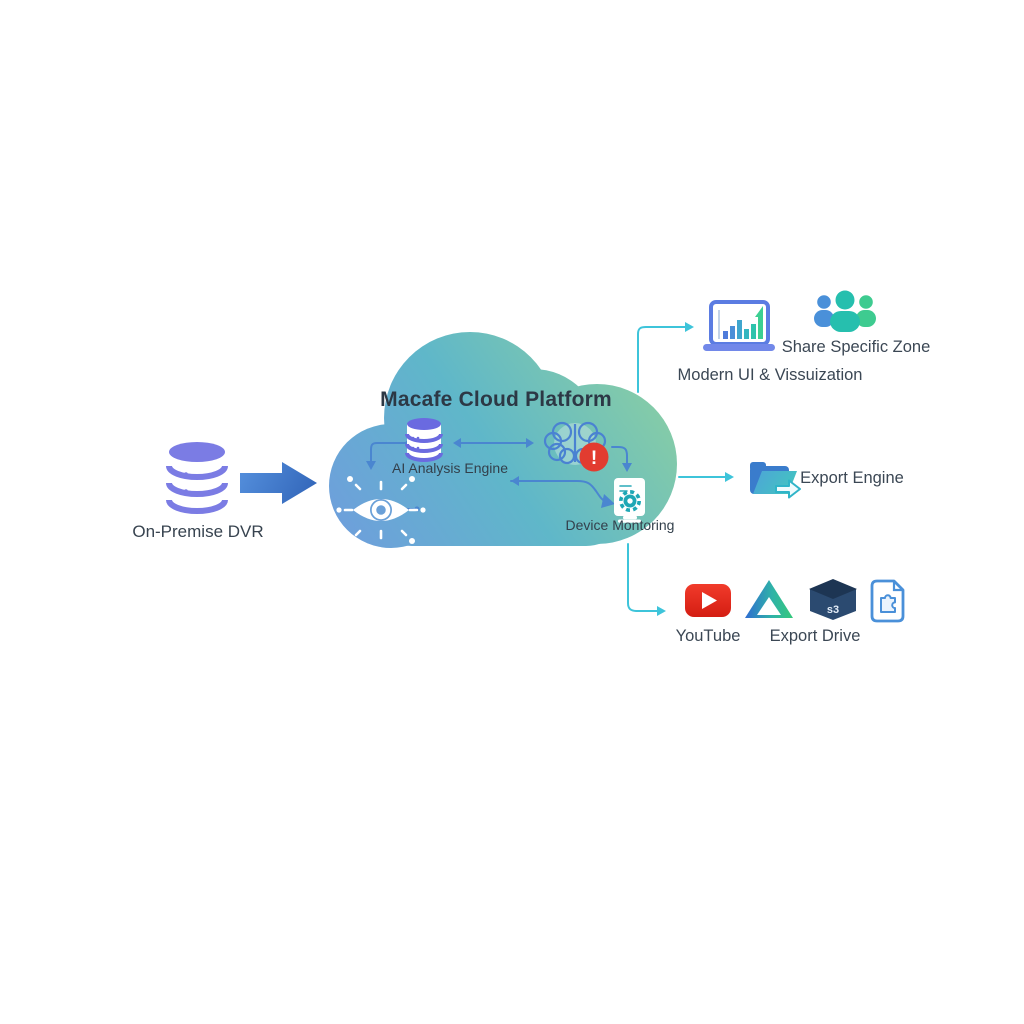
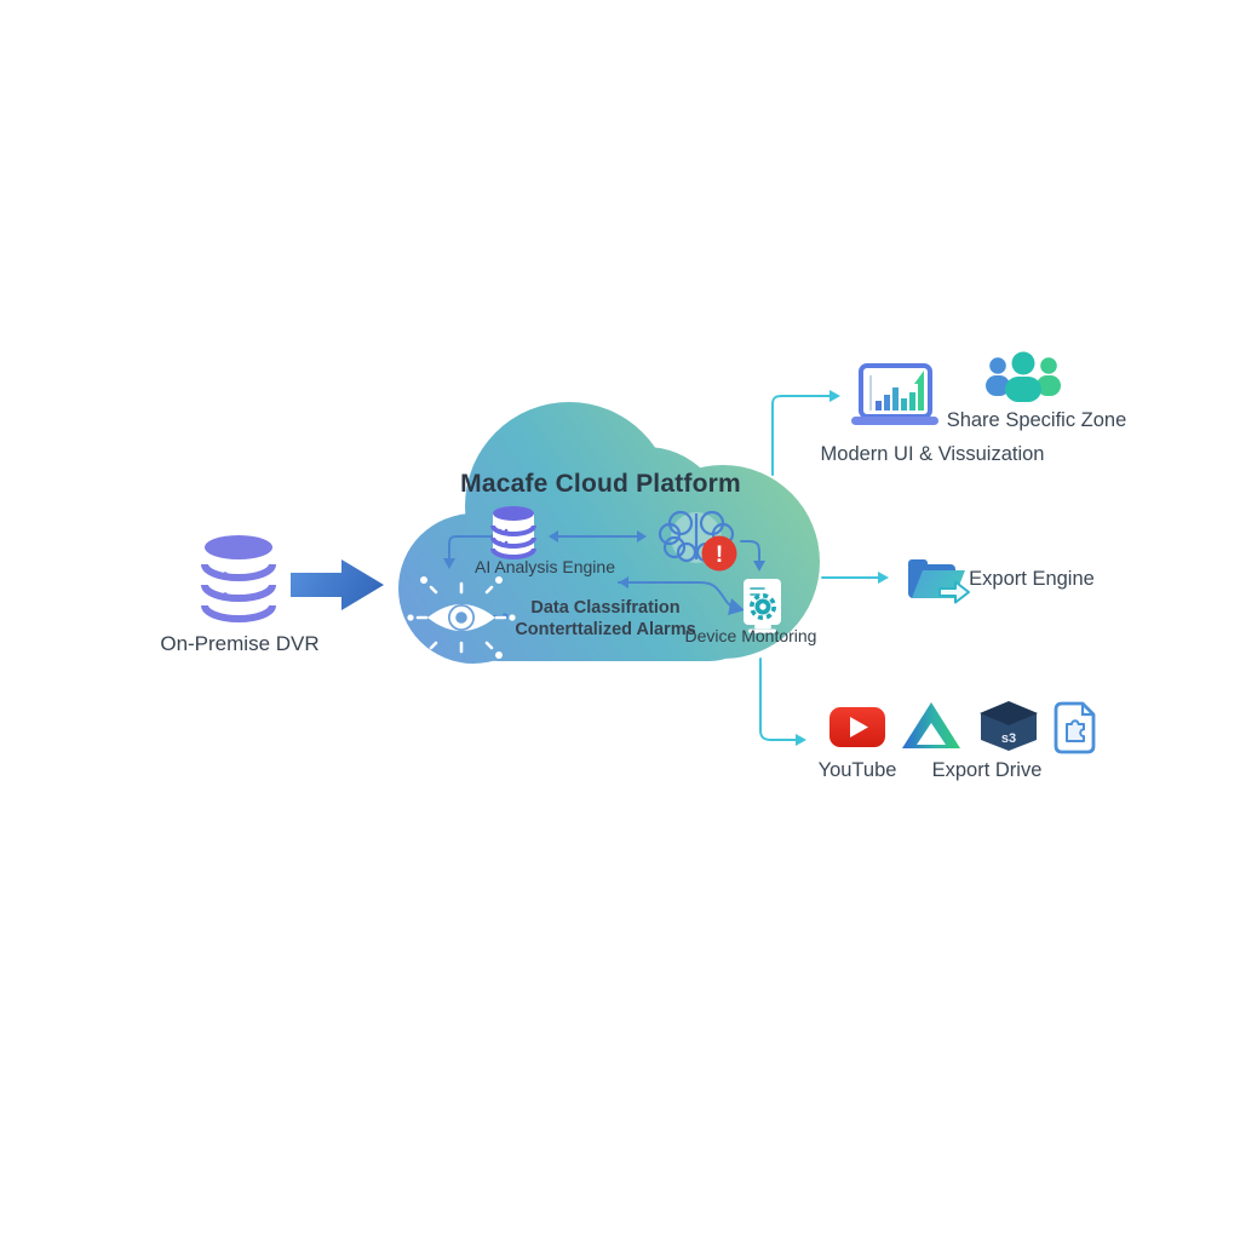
  !
  s3
  Macafe Cloud Platform
  On-Premise DVR
  AI Analysis Engine
+ Data Classifration
+ Conterttalized Alarms
  Device Montoring
  Modern UI & Vissuization
  Share Specific Zone
  Export Engine
  YouTube
  Export Drive
